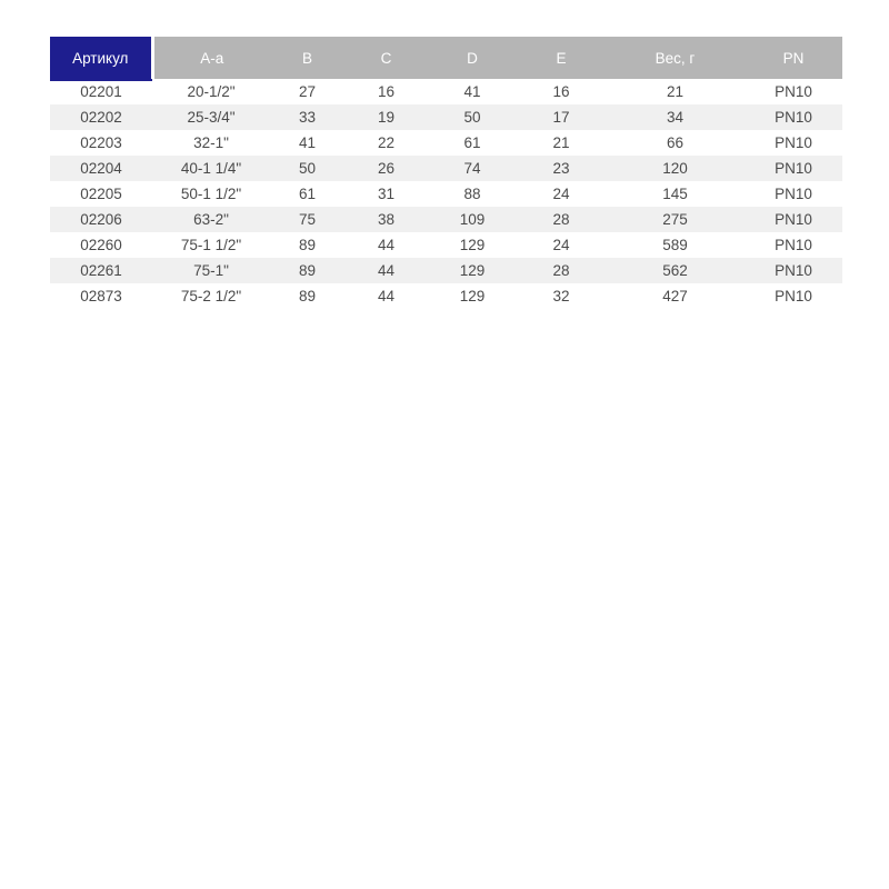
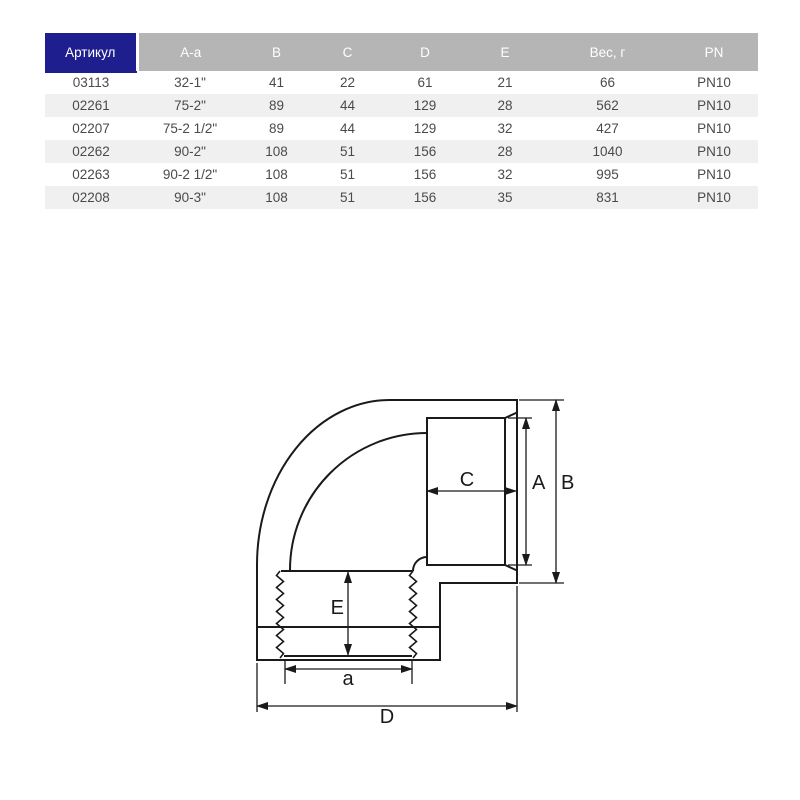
  Артикул	A-a	B	C	D	E	Вес, г	PN
- 02201	20-1/2"	27	16	41	16	21	PN10
- 02202	25-3/4"	33	19	50	17	34	PN10
- 02203	32-1"	41	22	61	21	66	PN10
+ 03113	32-1"	41	22	61	21	66	PN10
- 02204	40-1 1/4"	50	26	74	23	120	PN10
- 02205	50-1 1/2"	61	31	88	24	145	PN10
- 02206	63-2"	75	38	109	28	275	PN10
- 02260	75-1 1/2"	89	44	129	24	589	PN10
- 02261	75-1"	89	44	129	28	562	PN10
+ 02261	75-2"	89	44	129	28	562	PN10
- 02873	75-2 1/2"	89	44	129	32	427	PN10
+ 02207	75-2 1/2"	89	44	129	32	427	PN10
+ 02262	90-2"	108	51	156	28	1040	PN10
+ 02263	90-2 1/2"	108	51	156	32	995	PN10
+ 02208	90-3"	108	51	156	35	831	PN10
+ C
+ A
+ B
+ E
+ a
+ D
